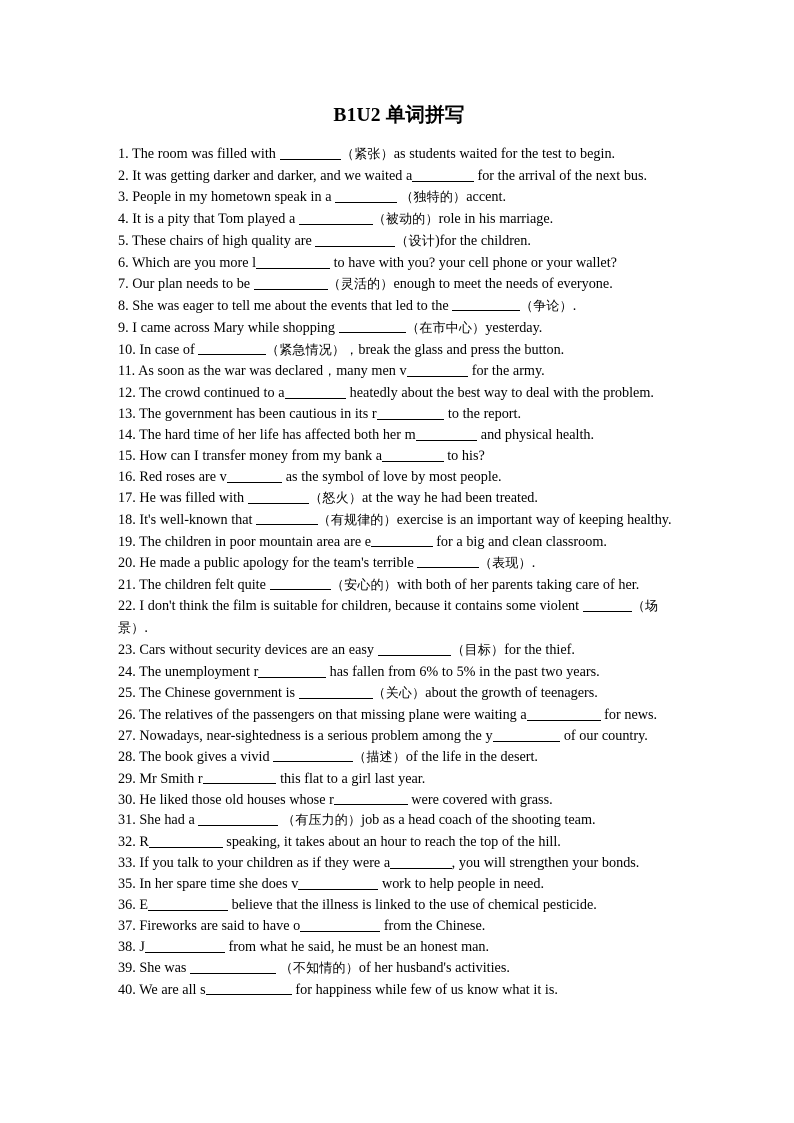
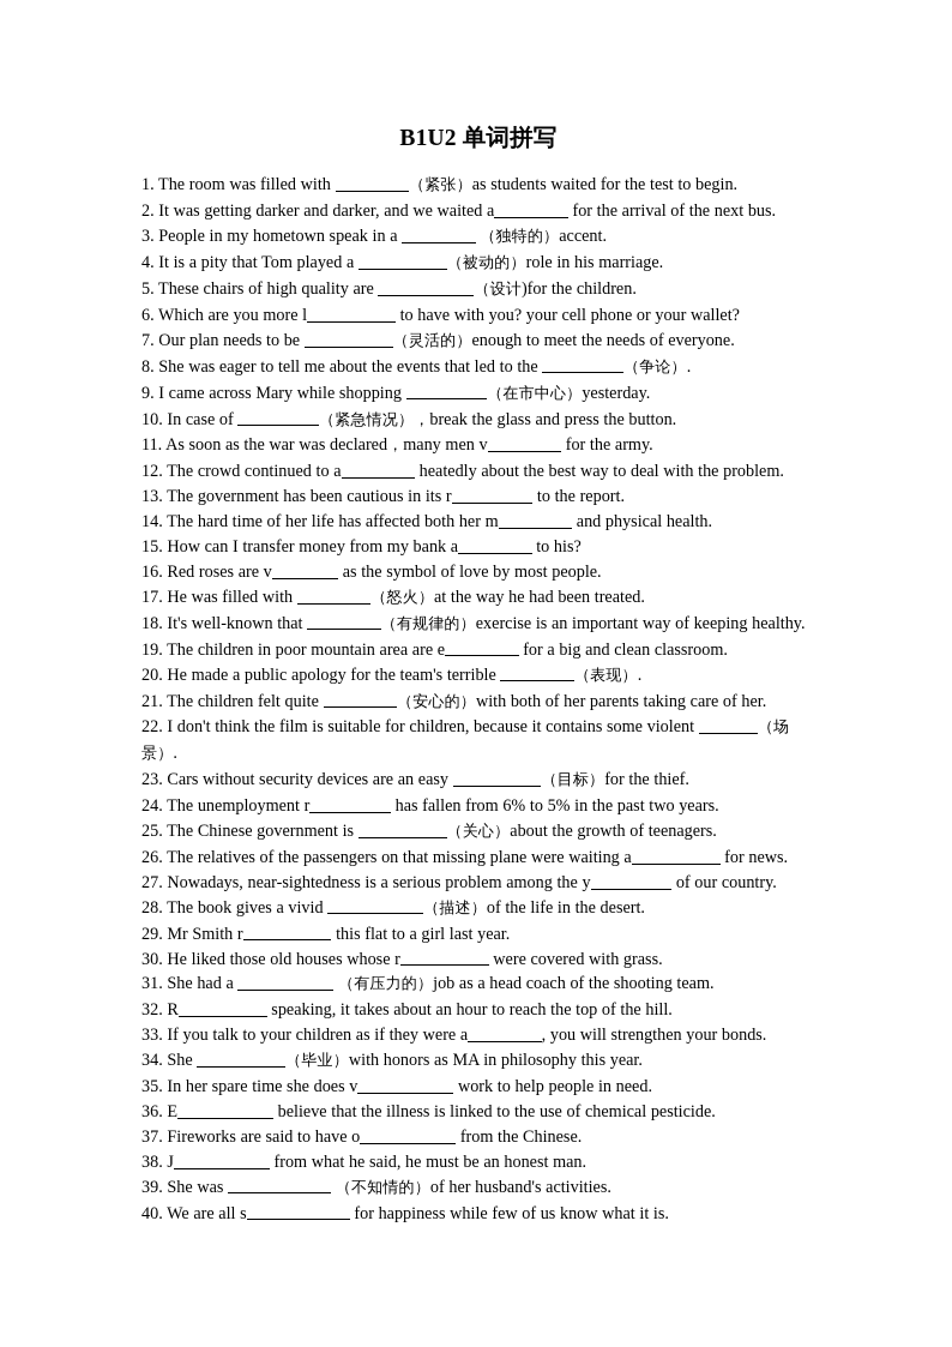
  B1U2 单词拼写
  1. The room was filled with （紧张）as students waited for the test to begin.
  2. It was getting darker and darker, and we waited a for the arrival of the next bus.
  3. People in my hometown speak in a （独特的）accent.
  4. It is a pity that Tom played a （被动的）role in his marriage.
  5. These chairs of high quality are （设计)for the children.
  6. Which are you more l to have with you? your cell phone or your wallet?
  7. Our plan needs to be （灵活的）enough to meet the needs of everyone.
  8. She was eager to tell me about the events that led to the （争论）.
  9. I came across Mary while shopping （在市中心）yesterday.
  10. In case of （紧急情况），break the glass and press the button.
  11. As soon as the war was declared，many men v for the army.
  12. The crowd continued to a heatedly about the best way to deal with the problem.
  13. The government has been cautious in its r to the report.
  14. The hard time of her life has affected both her m and physical health.
  15. How can I transfer money from my bank a to his?
  16. Red roses are v as the symbol of love by most people.
  17. He was filled with （怒火）at the way he had been treated.
  18. It's well-known that （有规律的）exercise is an important way of keeping healthy.
  19. The children in poor mountain area are e for a big and clean classroom.
  20. He made a public apology for the team's terrible （表现）.
  21. The children felt quite （安心的）with both of her parents taking care of her.
  22. I don't think the film is suitable for children, because it contains some violent （场景）.
  23. Cars without security devices are an easy （目标）for the thief.
  24. The unemployment r has fallen from 6% to 5% in the past two years.
  25. The Chinese government is （关心）about the growth of teenagers.
  26. The relatives of the passengers on that missing plane were waiting a for news.
  27. Nowadays, near-sightedness is a serious problem among the y of our country.
  28. The book gives a vivid （描述）of the life in the desert.
  29. Mr Smith r this flat to a girl last year.
  30. He liked those old houses whose r were covered with grass.
  31. She had a （有压力的）job as a head coach of the shooting team.
  32. R speaking, it takes about an hour to reach the top of the hill.
  33. If you talk to your children as if they were a , you will strengthen your bonds.
+ 34. She （毕业）with honors as MA in philosophy this year.
  35. In her spare time she does v work to help people in need.
  36. E believe that the illness is linked to the use of chemical pesticide.
  37. Fireworks are said to have o from the Chinese.
  38. J from what he said, he must be an honest man.
  39. She was （不知情的）of her husband's activities.
  40. We are all s for happiness while few of us know what it is.
